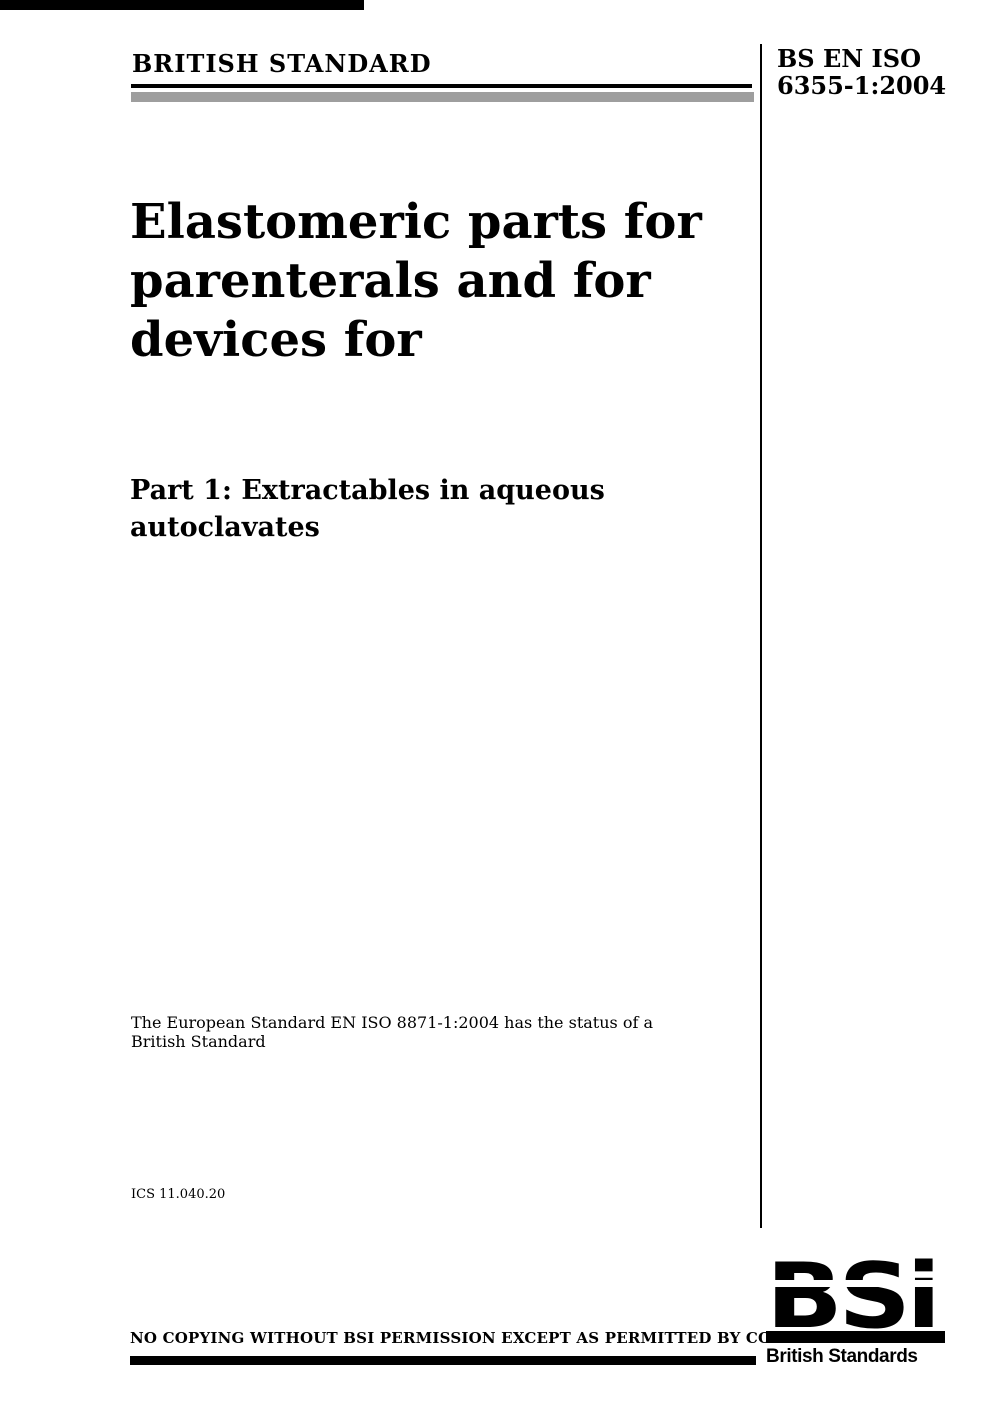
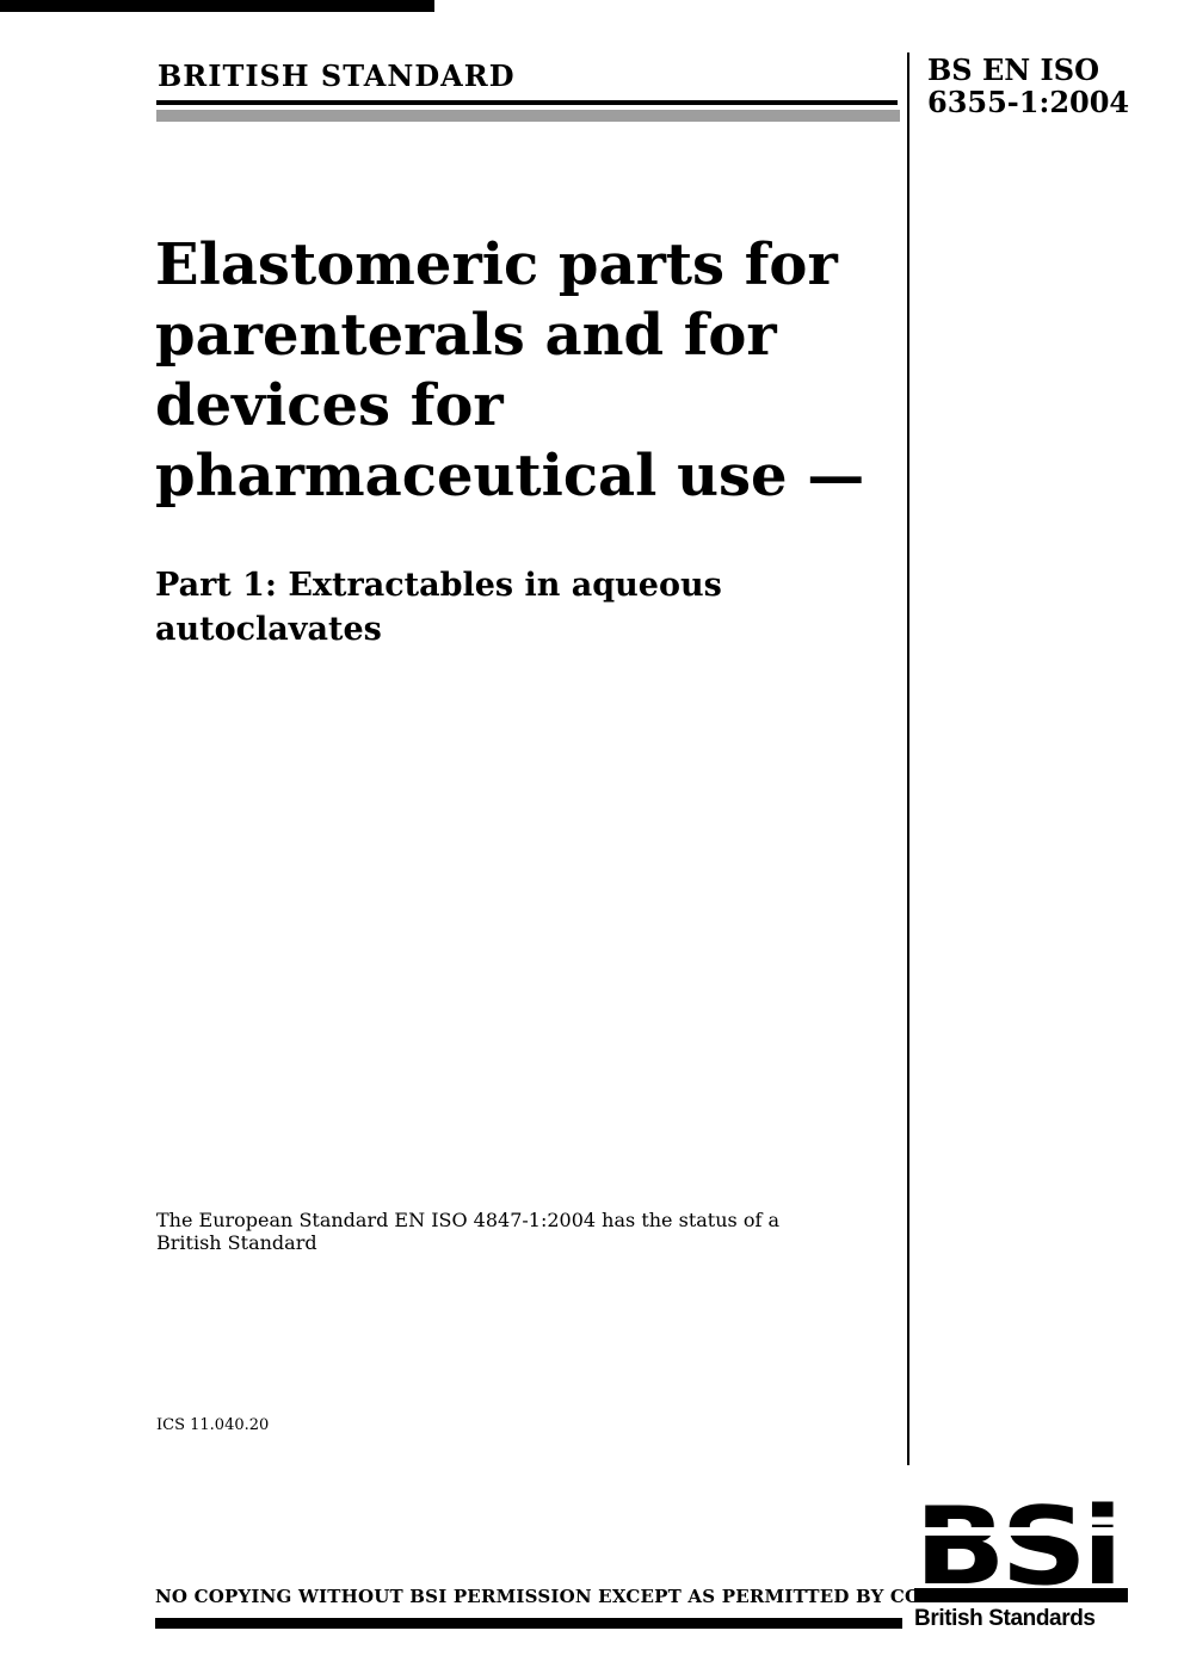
  BRITISH STANDARD
  BS EN ISO
  6355-1:2004
  Elastomeric parts for
  parenterals and for
  devices for
+ pharmaceutical use —
  Part 1: Extractables in aqueous
  autoclavates
- The European Standard EN ISO 8871-1:2004 has the status of a
+ The European Standard EN ISO 4847-1:2004 has the status of a
  British Standard
  ICS 11.040.20
  NO COPYING WITHOUT BSI PERMISSION EXCEPT AS PERMITTED BY CO
  BSi
  British Standards
